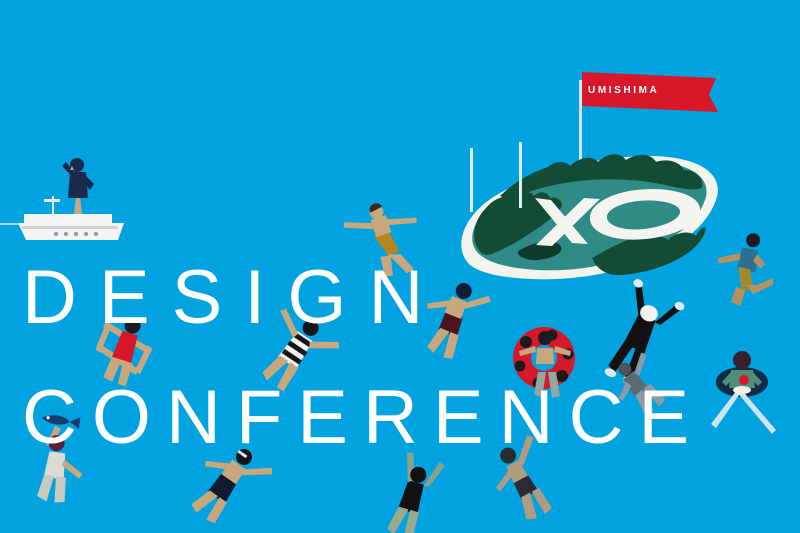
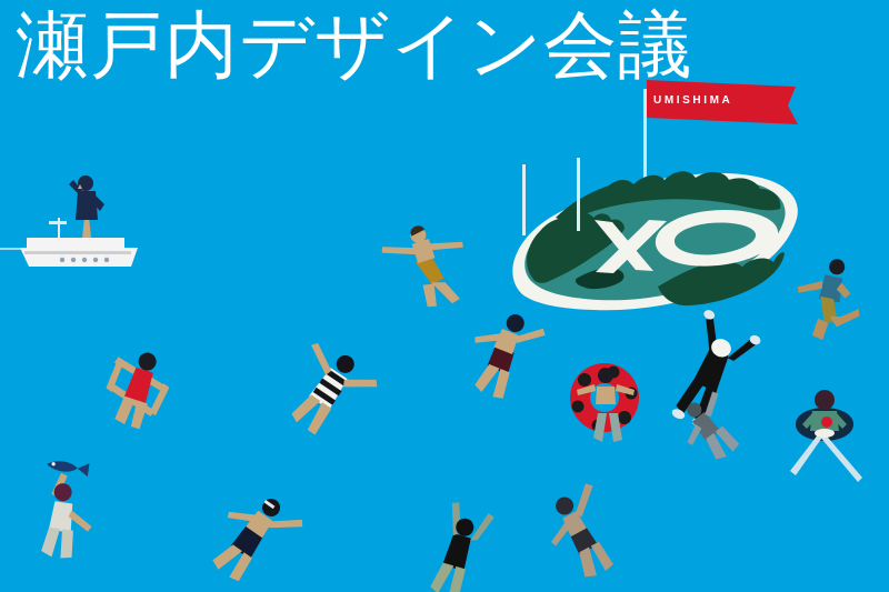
+ 瀬戸内デザイン会議
  UMISHIMA
- DESIGN
- CONFERENCE
